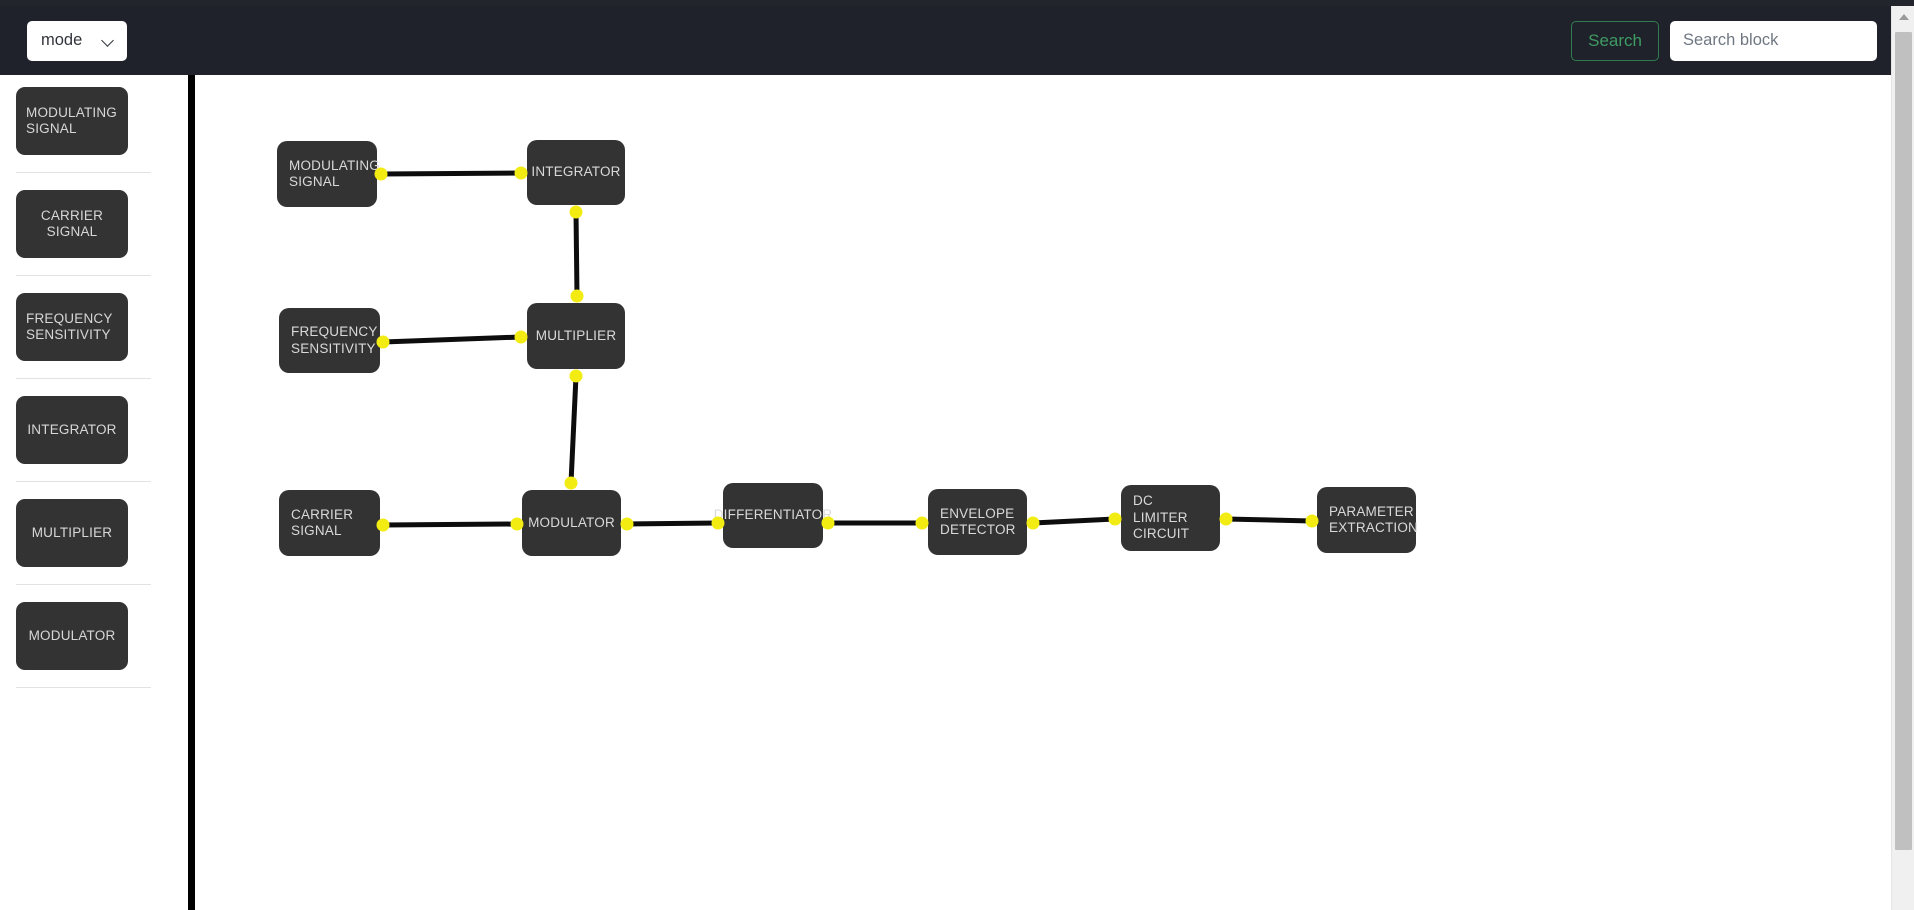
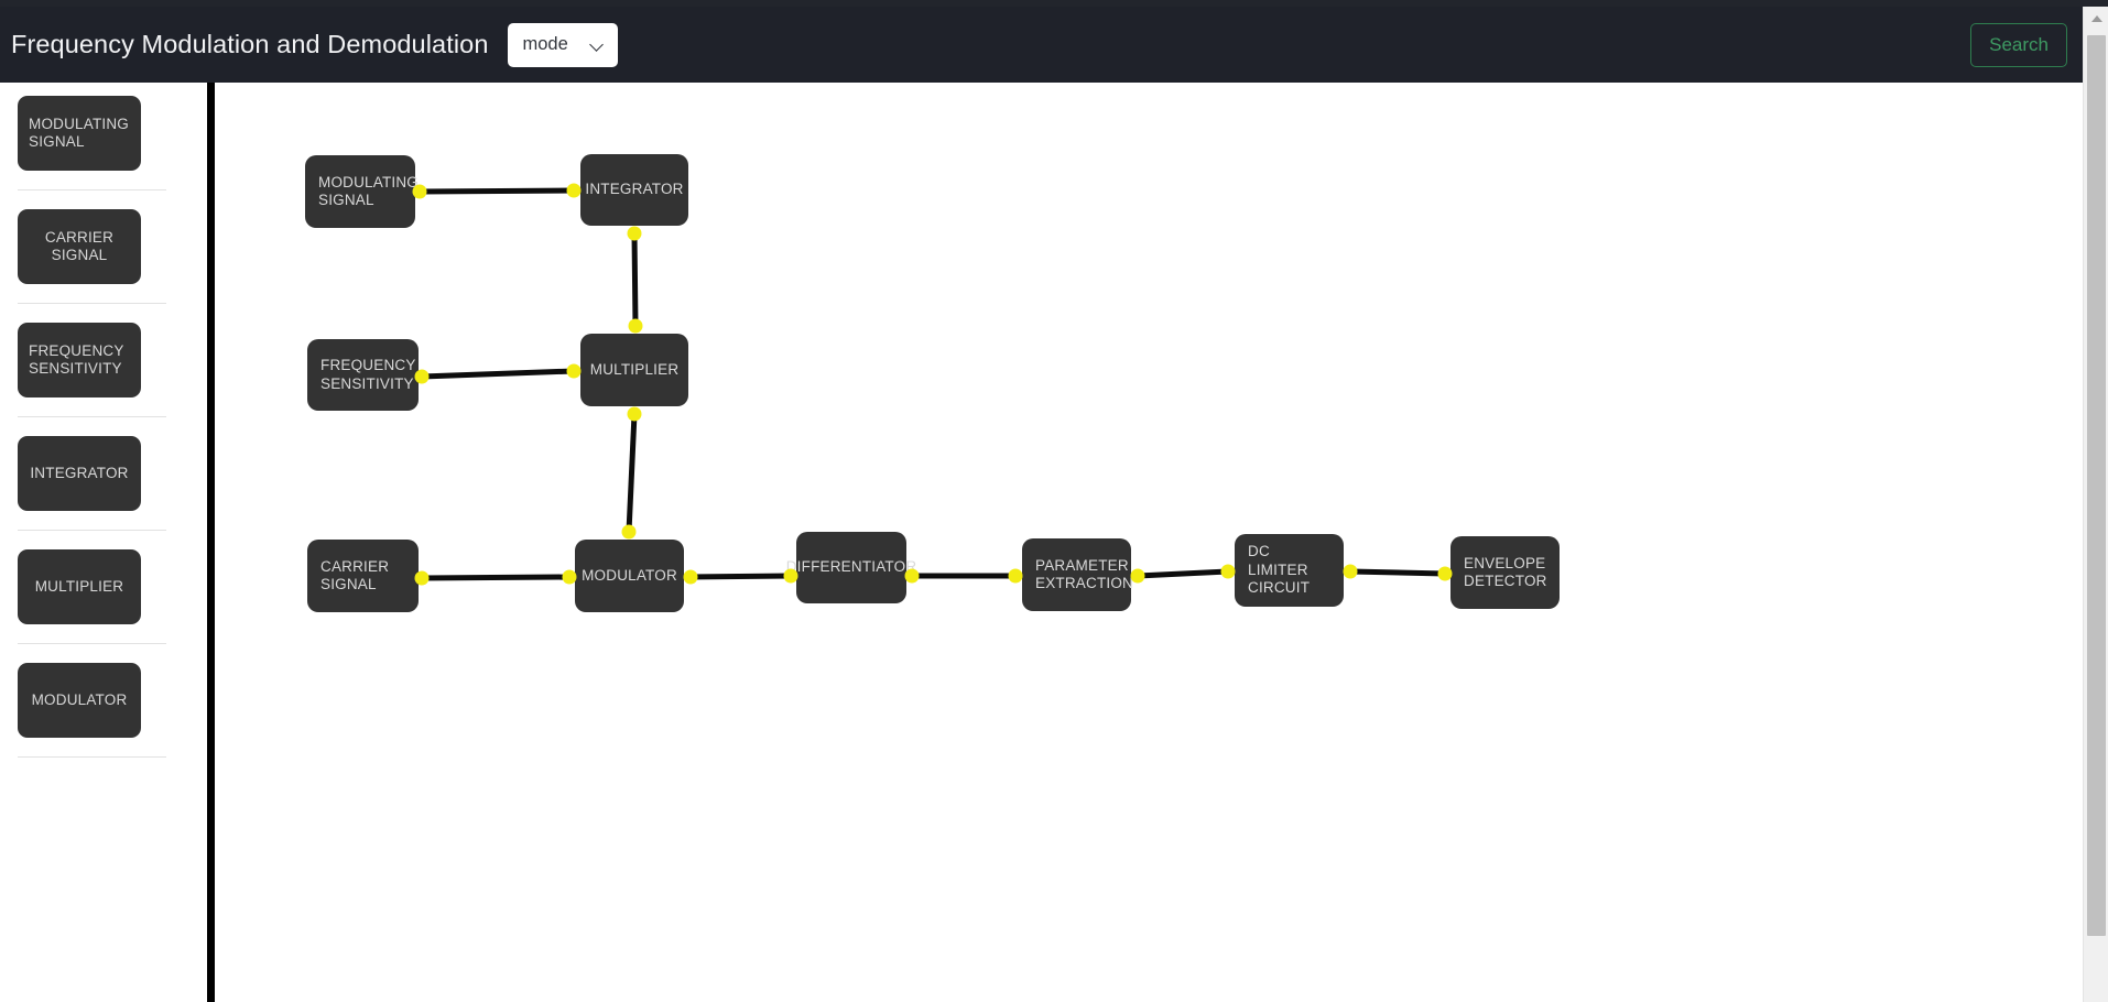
+ Frequency Modulation and Demodulation
  mode
  Search
- Search block
  MODULATING SIGNAL
  CARRIER SIGNAL
  FREQUENCY SENSITIVITY
  INTEGRATOR
  MULTIPLIER
  MODULATOR
  MODULATING SIGNAL
  INTEGRATOR
  FREQUENCY SENSITIVITY
  MULTIPLIER
  CARRIER SIGNAL
  MODULATOR
  DIFFERENTIATOR
- ENVELOPE DETECTOR
+ PARAMETER EXTRACTION
  DC LIMITER CIRCUIT
- PARAMETER EXTRACTION
+ ENVELOPE DETECTOR
